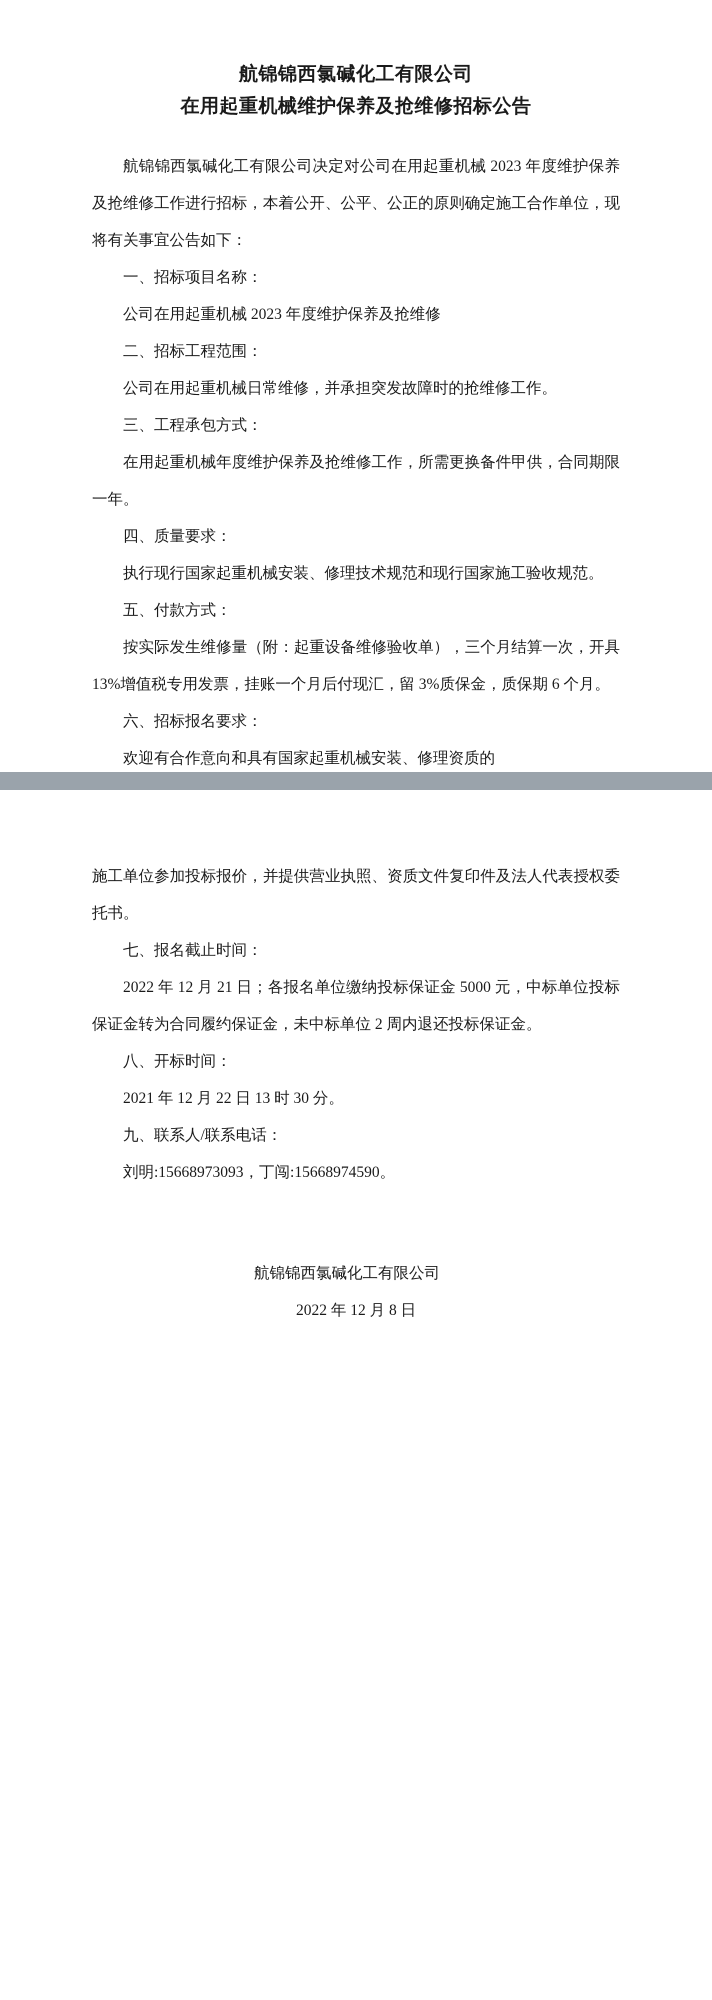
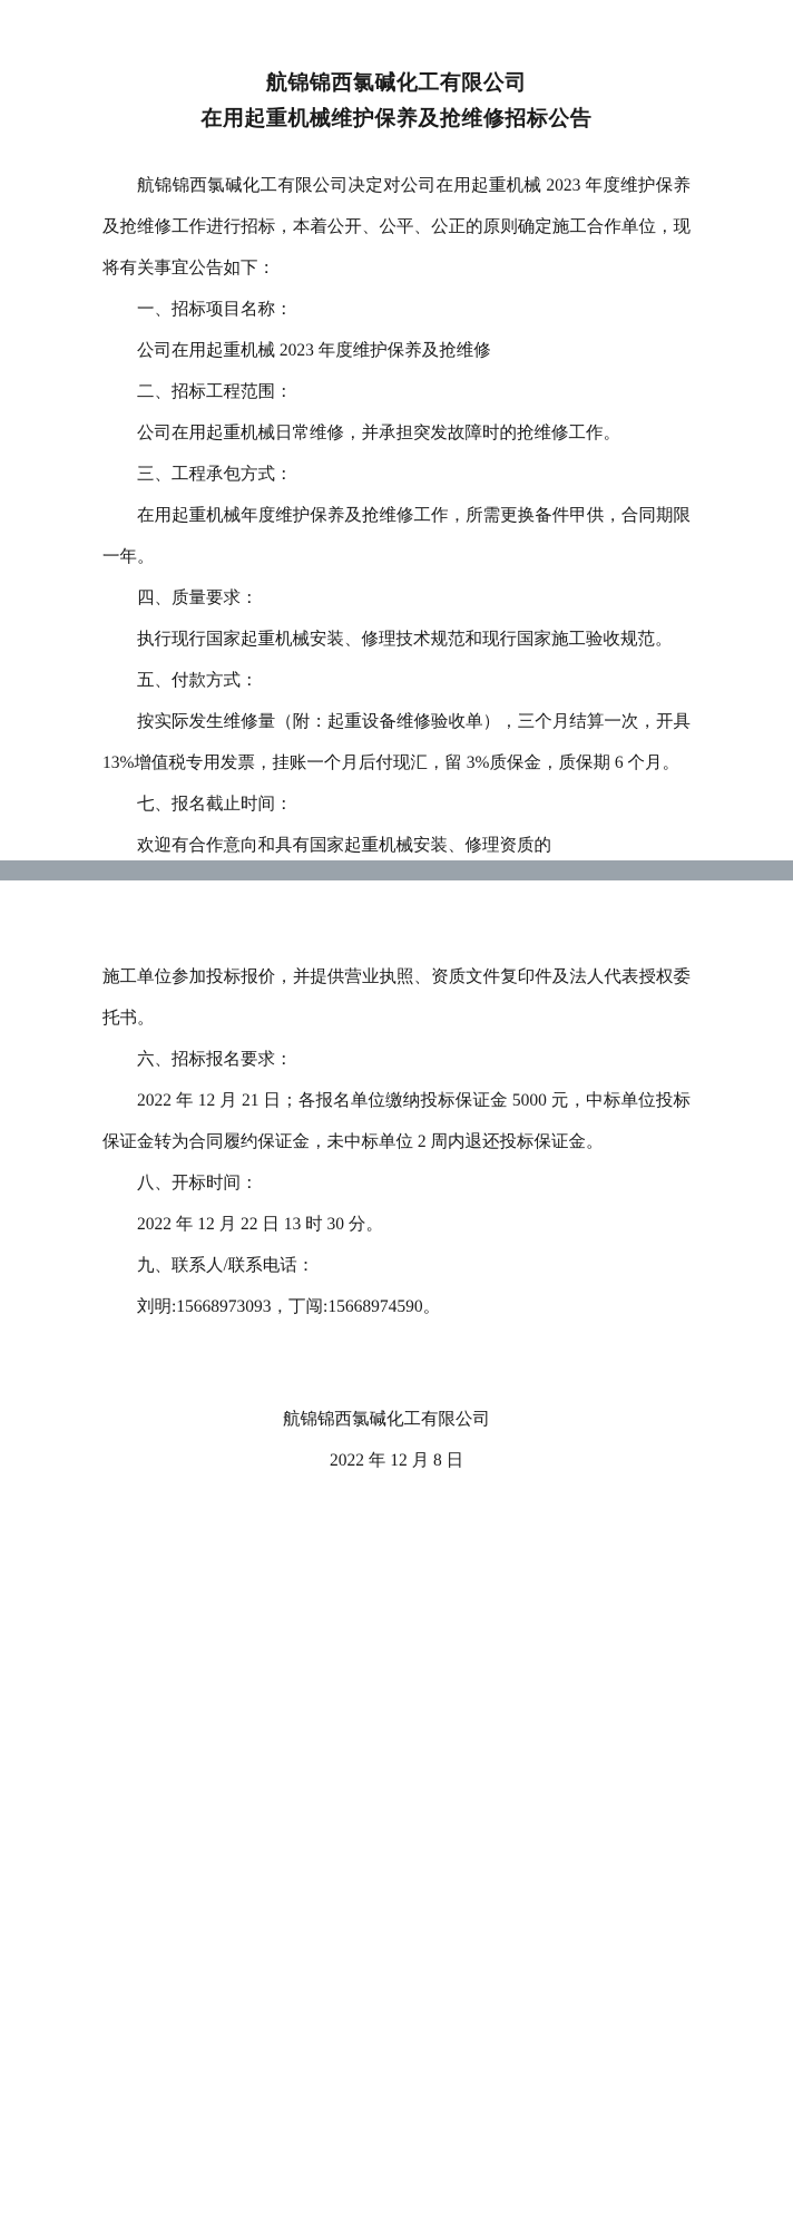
  航锦锦西氯碱化工有限公司
  在用起重机械维护保养及抢维修招标公告
  航锦锦西氯碱化工有限公司决定对公司在用起重机械 2023 年度维护保养及抢维修工作进行招标，本着公开、公平、公正的原则确定施工合作单位，现将有关事宜公告如下：
  一、招标项目名称：
  公司在用起重机械 2023 年度维护保养及抢维修
  二、招标工程范围：
  公司在用起重机械日常维修，并承担突发故障时的抢维修工作。
  三、工程承包方式：
  在用起重机械年度维护保养及抢维修工作，所需更换备件甲供，合同期限一年。
  四、质量要求：
  执行现行国家起重机械安装、修理技术规范和现行国家施工验收规范。
  五、付款方式：
  按实际发生维修量（附：起重设备维修验收单），三个月结算一次，开具 13%增值税专用发票，挂账一个月后付现汇，留 3%质保金，质保期 6 个月。
- 六、招标报名要求：
+ 七、报名截止时间：
  欢迎有合作意向和具有国家起重机械安装、修理资质的
  施工单位参加投标报价，并提供营业执照、资质文件复印件及法人代表授权委托书。
- 七、报名截止时间：
+ 六、招标报名要求：
  2022 年 12 月 21 日；各报名单位缴纳投标保证金 5000 元，中标单位投标保证金转为合同履约保证金，未中标单位 2 周内退还投标保证金。
  八、开标时间：
- 2021 年 12 月 22 日 13 时 30 分。
+ 2022 年 12 月 22 日 13 时 30 分。
  九、联系人/联系电话：
  刘明:15668973093，丁闯:15668974590。
  航锦锦西氯碱化工有限公司
  2022 年 12 月 8 日
